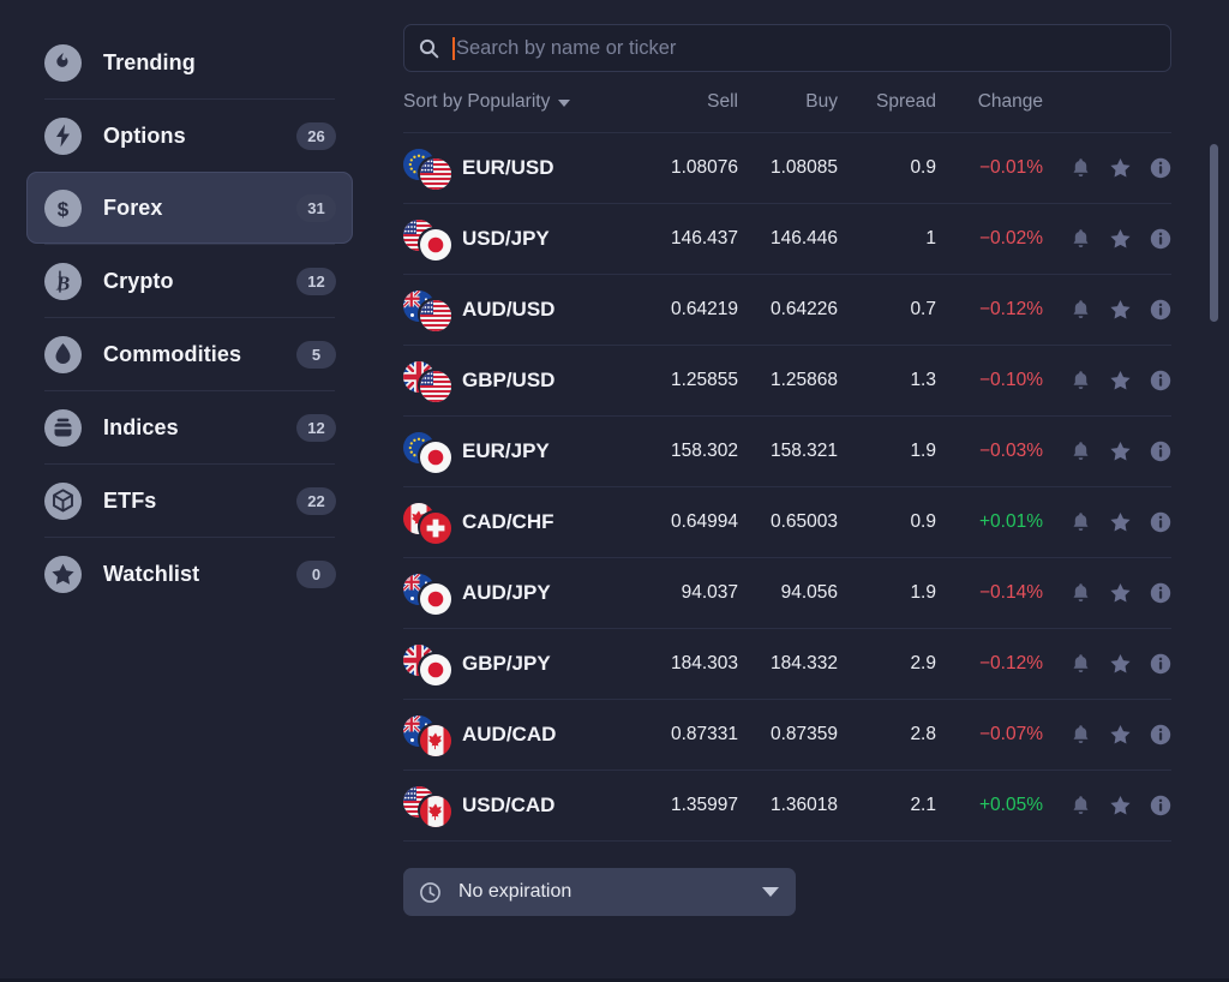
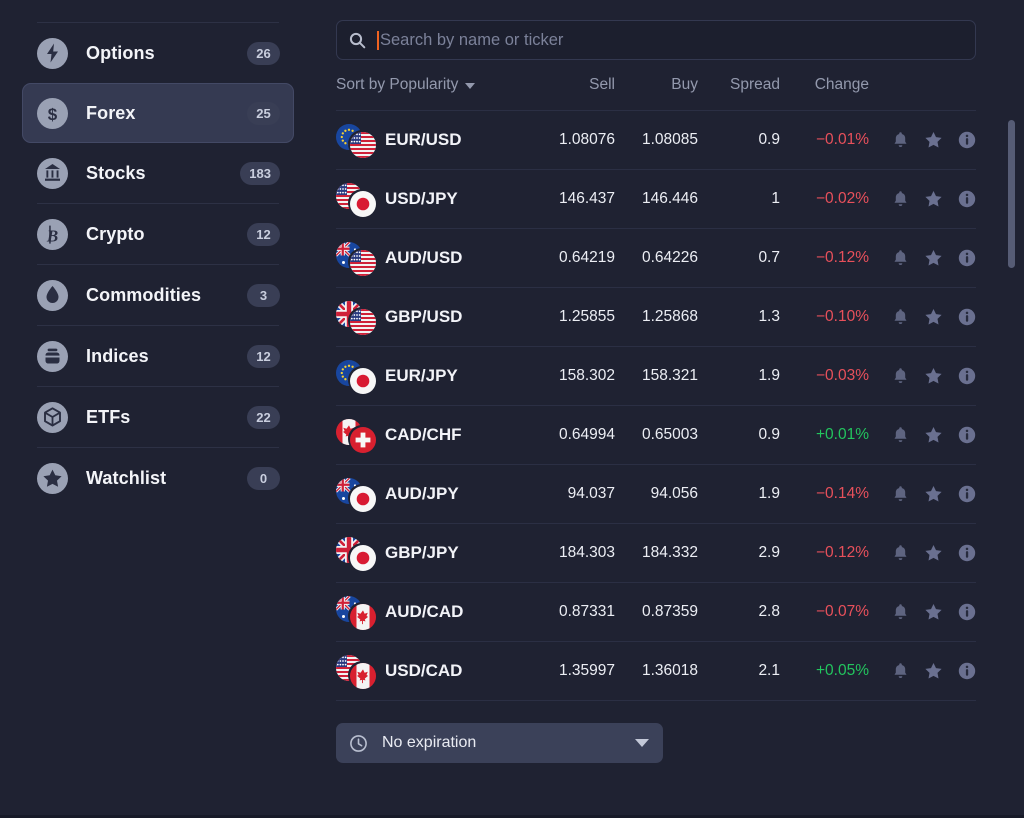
- Trending
  Options
  26
  $
  Forex
- 31
+ 25
+ Stocks
+ 183
  B
  Crypto
  12
  Commodities
- 5
+ 3
  Indices
  12
  ETFs
  22
  Watchlist
  0
  Search by name or ticker
  Sort by Popularity
  Sell
  Buy
  Spread
  Change
  EUR/USD
  1.08076
  1.08085
  0.9
  −0.01%
  USD/JPY
  146.437
  146.446
  1
  −0.02%
  AUD/USD
  0.64219
  0.64226
  0.7
  −0.12%
  GBP/USD
  1.25855
  1.25868
  1.3
  −0.10%
  EUR/JPY
  158.302
  158.321
  1.9
  −0.03%
  CAD/CHF
  0.64994
  0.65003
  0.9
  +0.01%
  AUD/JPY
  94.037
  94.056
  1.9
  −0.14%
  GBP/JPY
  184.303
  184.332
  2.9
  −0.12%
  AUD/CAD
  0.87331
  0.87359
  2.8
  −0.07%
  USD/CAD
  1.35997
  1.36018
  2.1
  +0.05%
  No expiration
